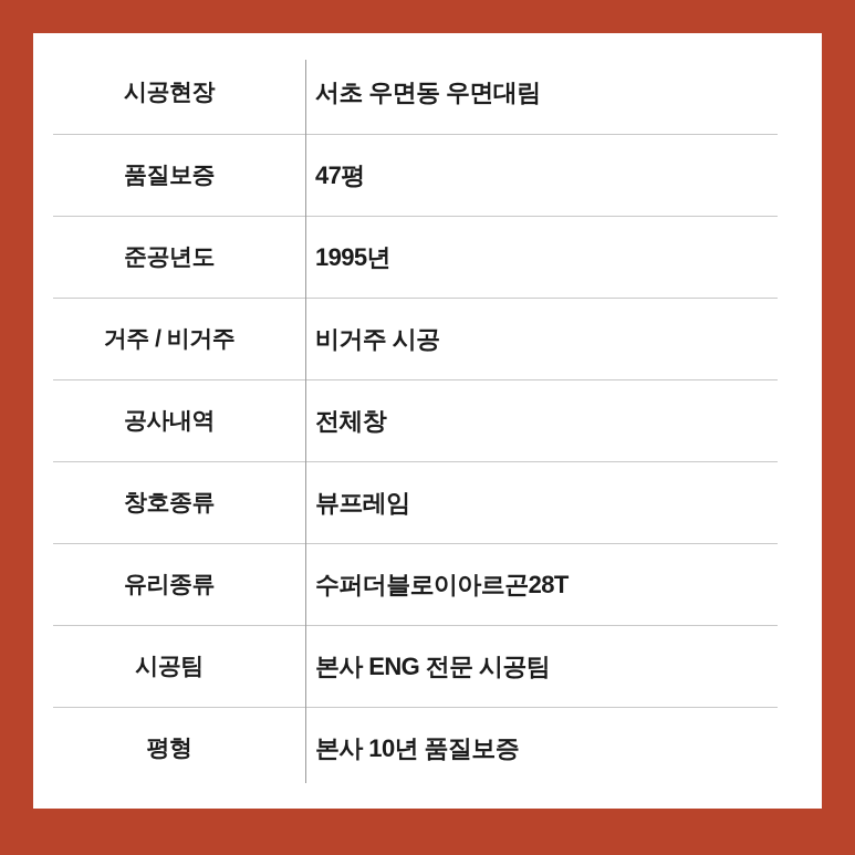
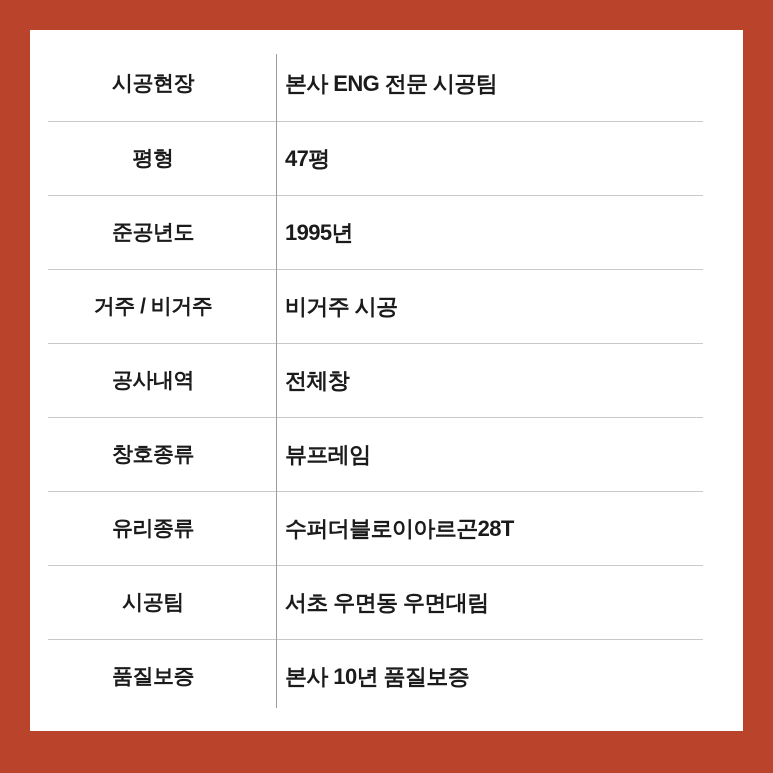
- 시공현장		서초 우면동 우면대림
+ 시공현장		본사 ENG 전문 시공팀
- 품질보증		47평
+ 평형		47평
  준공년도		1995년
  거주 / 비거주		비거주 시공
  공사내역		전체창
  창호종류		뷰프레임
  유리종류		수퍼더블로이아르곤28T
- 시공팀		본사 ENG 전문 시공팀
+ 시공팀		서초 우면동 우면대림
- 평형		본사 10년 품질보증
+ 품질보증		본사 10년 품질보증
